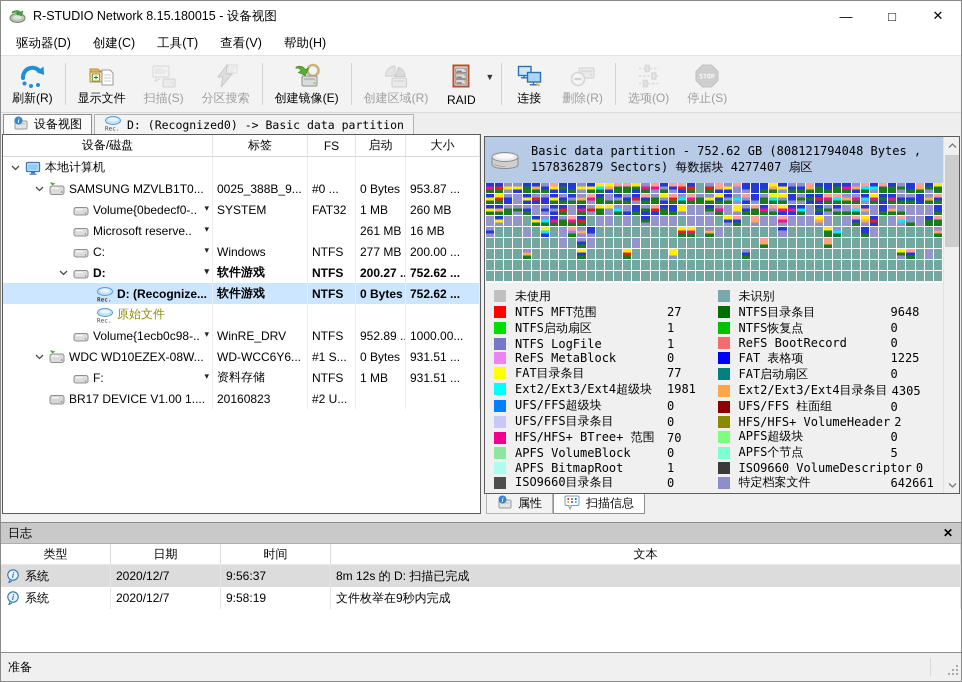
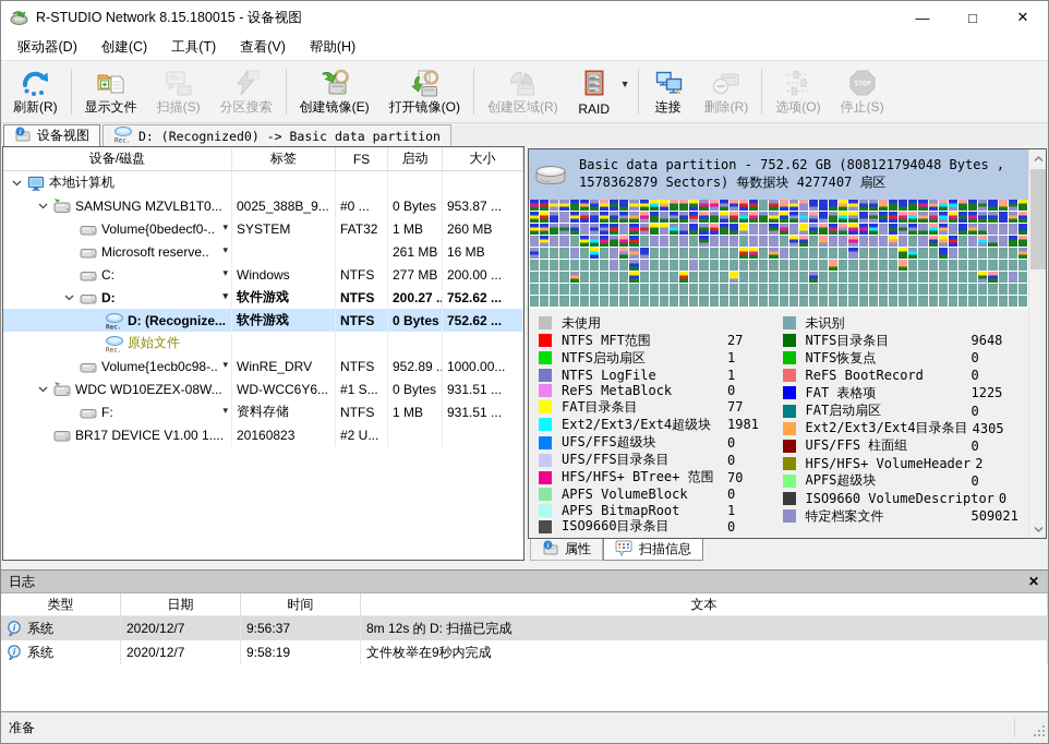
  R-STUDIO Network 8.15.180015 - 设备视图
  —
  □
  ✕
  驱动器(D)
  创建(C)
  工具(T)
  查看(V)
  帮助(H)
  刷新(R)
  显示文件
  扫描(S)
  分区搜索
  创建镜像(E)
+ 打开镜像(O)
  创建区域(R)
  RAID
  ▼
  连接
  删除(R)
  选项(O)
  STOP
  停止(S)
  设备视图
  D: (Recognized0) -> Basic data partition
  ˆ
  设备/磁盘
  标签
  FS
  启动
  大小
  本地计算机
  SAMSUNG MZVLB1T0...
  0025_388B_9...
  #0 ...
  0 Bytes
  953.87 ...
  Volume{0bedecf0-..
  ▾
  SYSTEM
  FAT32
  1 MB
  260 MB
  Microsoft reserve..
  ▾
  261 MB
  16 MB
  C:
  ▾
  Windows
  NTFS
  277 MB
  200.00 ...
  D:
  ▾
  软件游戏
  NTFS
  200.27 ..
  752.62 ...
  D: (Recognize...
  软件游戏
  NTFS
  0 Bytes
  752.62 ...
  原始文件
  Volume{1ecb0c98-..
  ▾
  WinRE_DRV
  NTFS
  952.89 ..
  1000.00...
  WDC WD10EZEX-08W...
  WD-WCC6Y6...
  #1 S...
  0 Bytes
  931.51 ...
  F:
  ▾
  资料存储
  NTFS
  1 MB
  931.51 ...
  BR17 DEVICE V1.00 1....
  20160823
  #2 U...
  Basic data partition - 752.62 GB (808121794048 Bytes , 1578362879 Sectors) 每数据块 4277407 扇区
  未使用
  NTFS MFT范围
  27
  NTFS启动扇区
  1
  NTFS LogFile
  1
  ReFS MetaBlock
  0
  FAT目录条目
  77
  Ext2/Ext3/Ext4超级块
  1981
  UFS/FFS超级块
  0
  UFS/FFS目录条目
  0
  HFS/HFS+ BTree+ 范围
  70
  APFS VolumeBlock
  0
  APFS BitmapRoot
  1
  ISO9660目录条目
  0
  未识别
  NTFS目录条目
  9648
  NTFS恢复点
  0
  ReFS BootRecord
  0
  FAT 表格项
  1225
  FAT启动扇区
  0
  Ext2/Ext3/Ext4目录条目
  4305
  UFS/FFS 柱面组
  0
  HFS/HFS+ VolumeHeader
  2
  APFS超级块
  0
- APFS个节点
- 5
  ISO9660 VolumeDescriptor
  0
  特定档案文件
- 642661
+ 509021
  属性
  扫描信息
  日志
  ✕
  类型
  日期
  时间
  文本
  i
  系统
  2020/12/7
  9:56:37
  8m 12s 的 D: 扫描已完成
  i
  系统
  2020/12/7
  9:58:19
  文件枚举在9秒内完成
  准备
